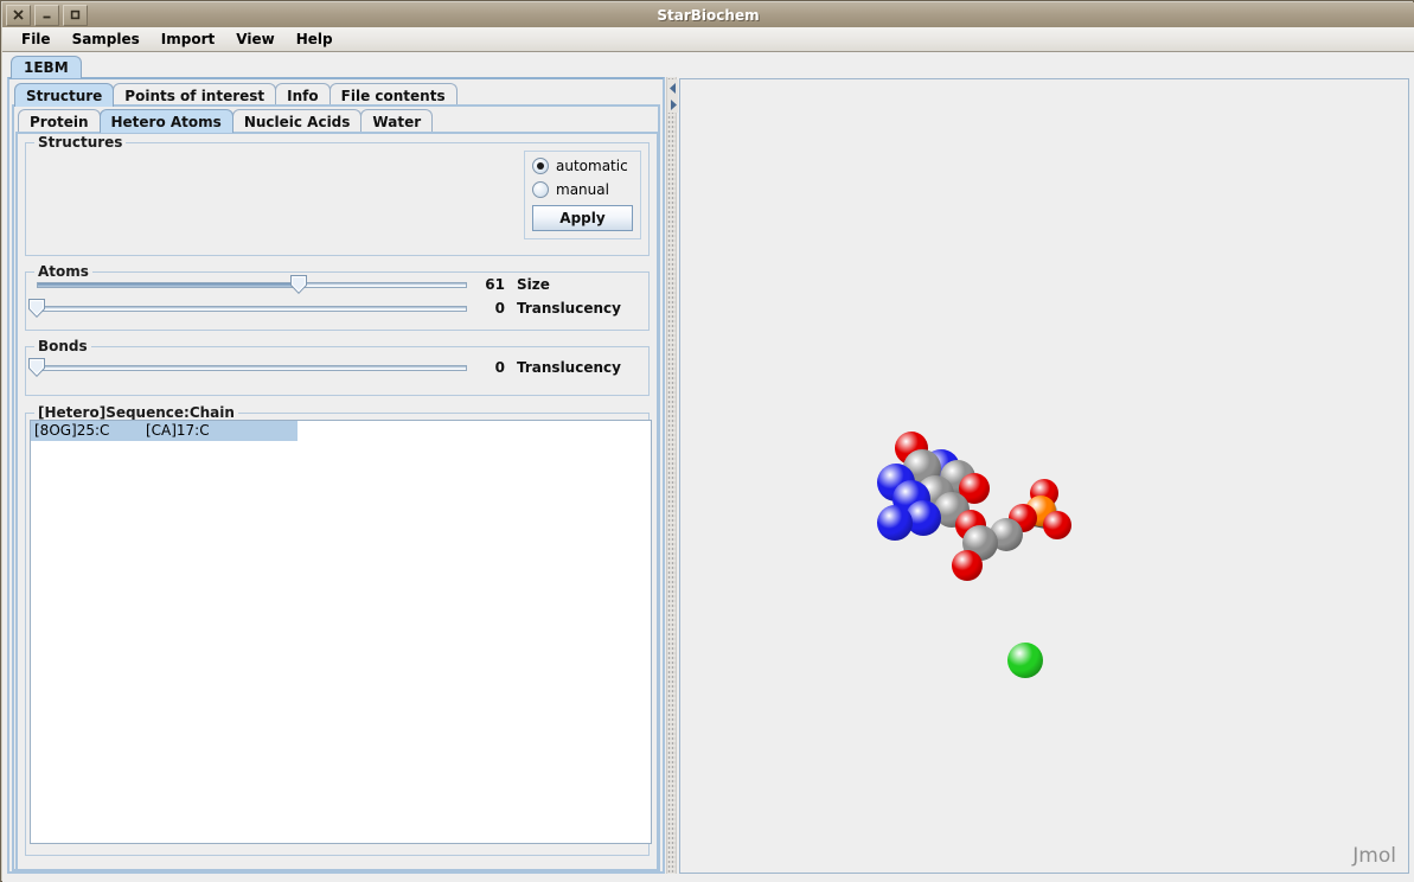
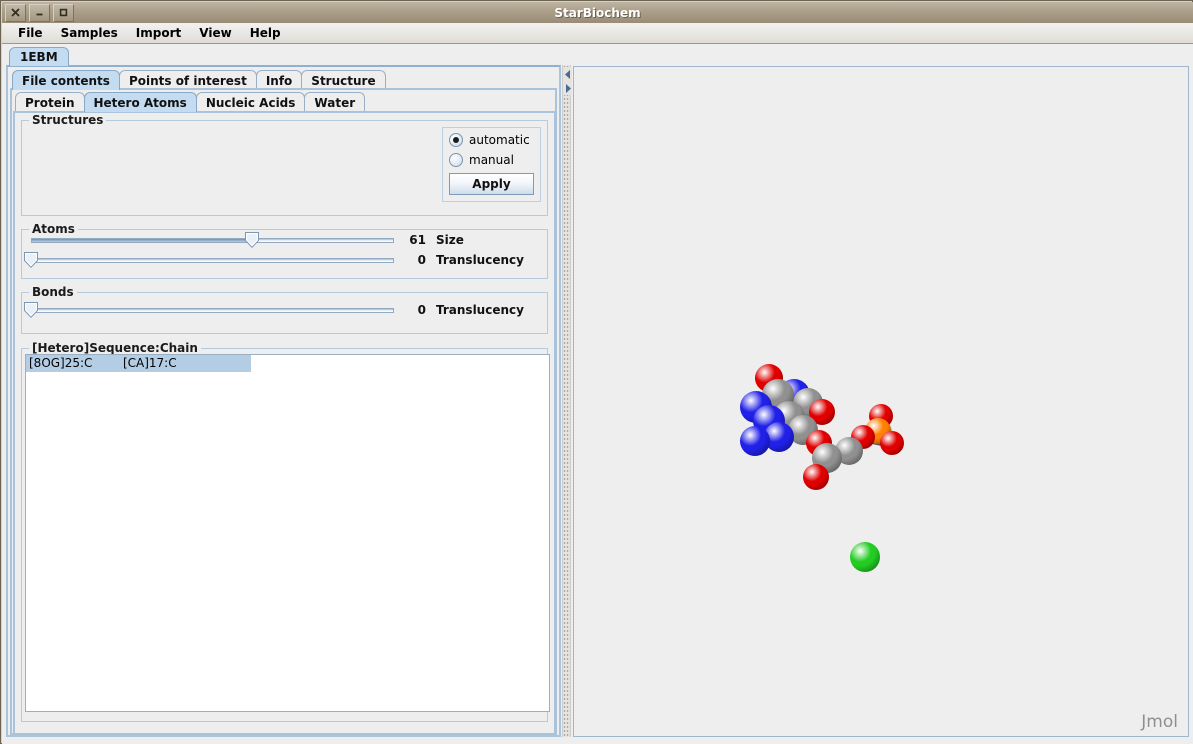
  StarBiochem
  File
  Samples
  Import
  View
  Help
  1EBM
- Structure
+ File contents
  Points of interest
  Info
- File contents
+ Structure
  Protein
  Hetero Atoms
  Nucleic Acids
  Water
  Structures
  automatic
  manual
  Apply
  Atoms
  61
  Size
  0
  Translucency
  Bonds
  0
  Translucency
  [Hetero]Sequence:Chain
  [8OG]25:C [CA]17:C
  Jmol
